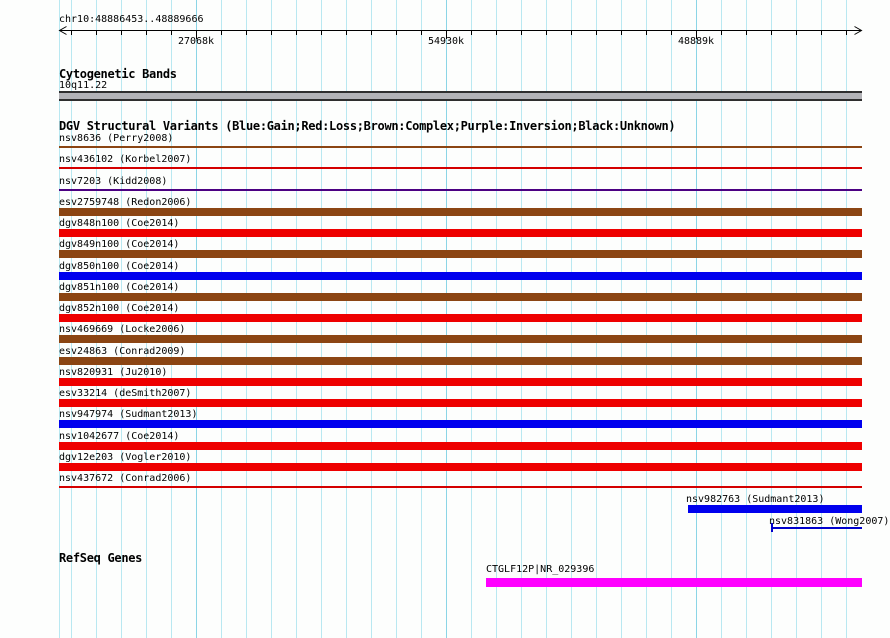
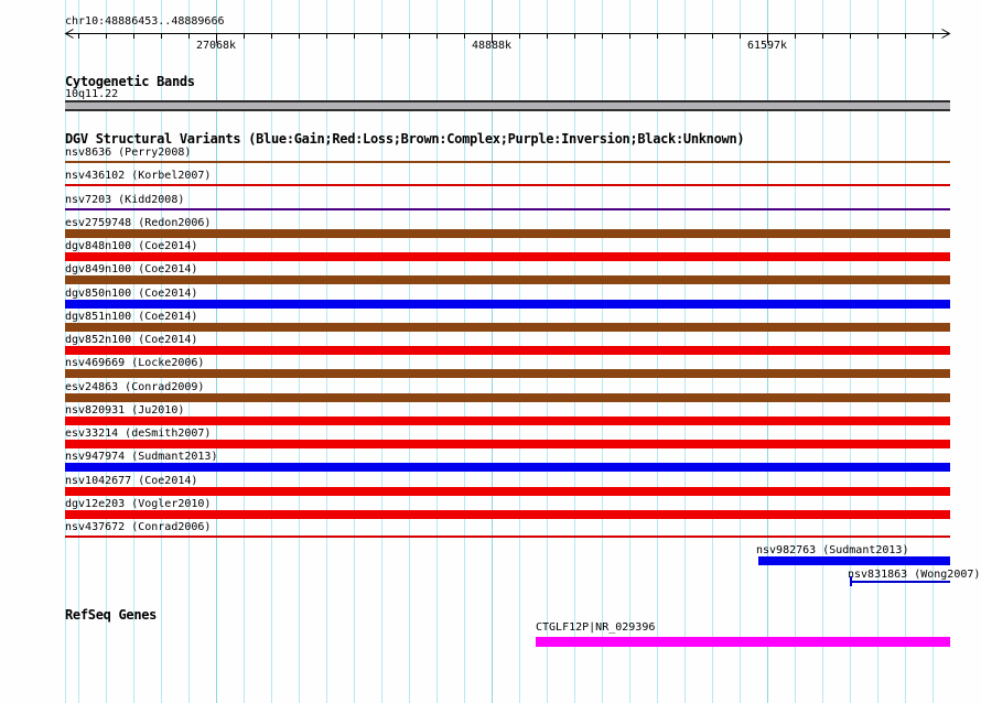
  chr10:48886453..48889666
  27068k
- 54930k
+ 48888k
- 48889k
+ 61597k
  Cytogenetic Bands
  10q11.22
  DGV Structural Variants (Blue:Gain;Red:Loss;Brown:Complex;Purple:Inversion;Black:Unknown)
  nsv8636 (Perry2008)
  nsv436102 (Korbel2007)
  nsv7203 (Kidd2008)
  esv2759748 (Redon2006)
  dgv848n100 (Coe2014)
  dgv849n100 (Coe2014)
  dgv850n100 (Coe2014)
  dgv851n100 (Coe2014)
  dgv852n100 (Coe2014)
  nsv469669 (Locke2006)
  esv24863 (Conrad2009)
  nsv820931 (Ju2010)
  esv33214 (deSmith2007)
  nsv947974 (Sudmant2013)
  nsv1042677 (Coe2014)
  dgv12e203 (Vogler2010)
  nsv437672 (Conrad2006)
  nsv982763 (Sudmant2013)
  nsv831863 (Wong2007)
  RefSeq Genes
  CTGLF12P|NR_029396
